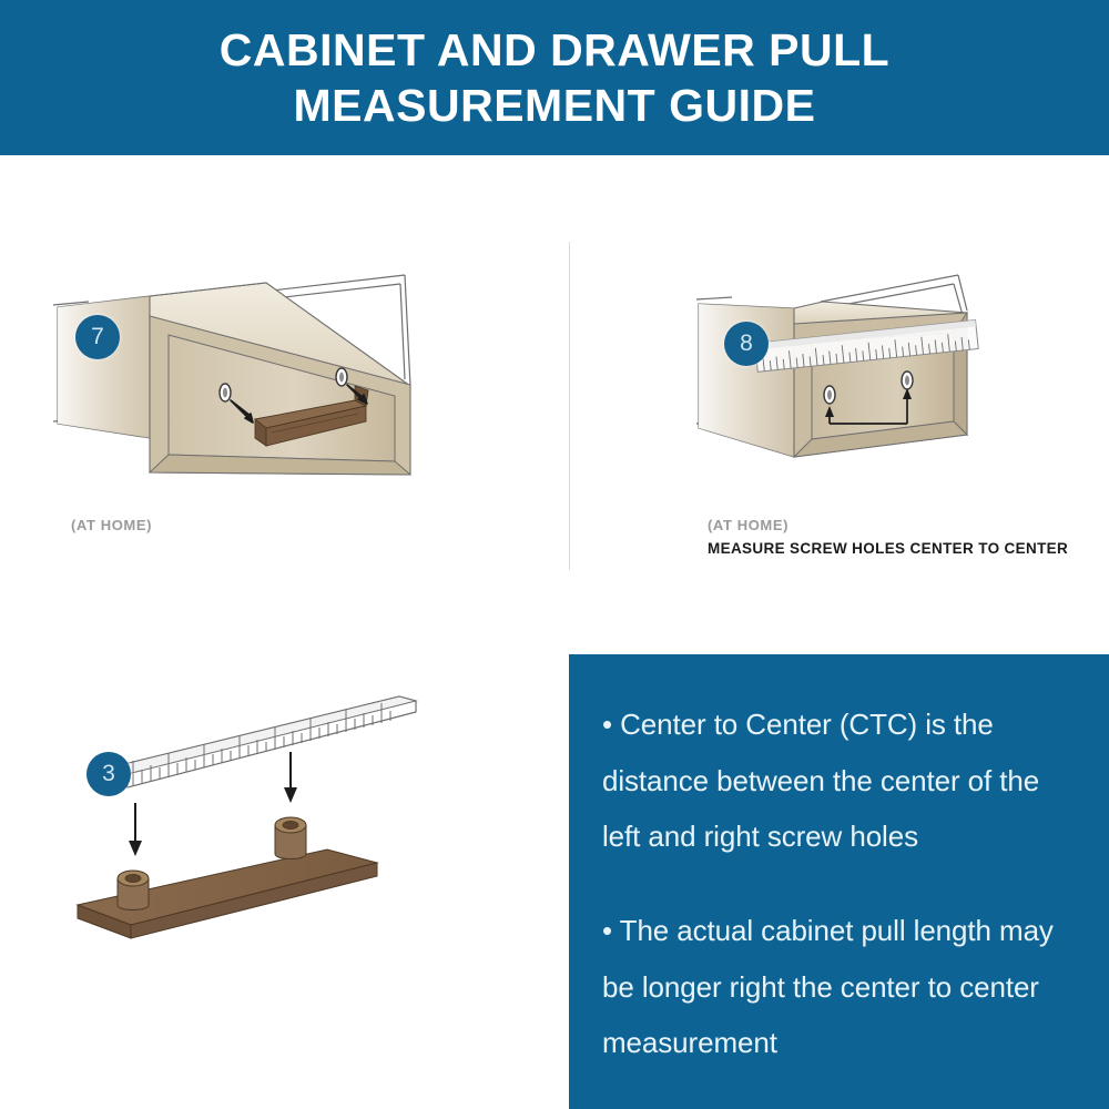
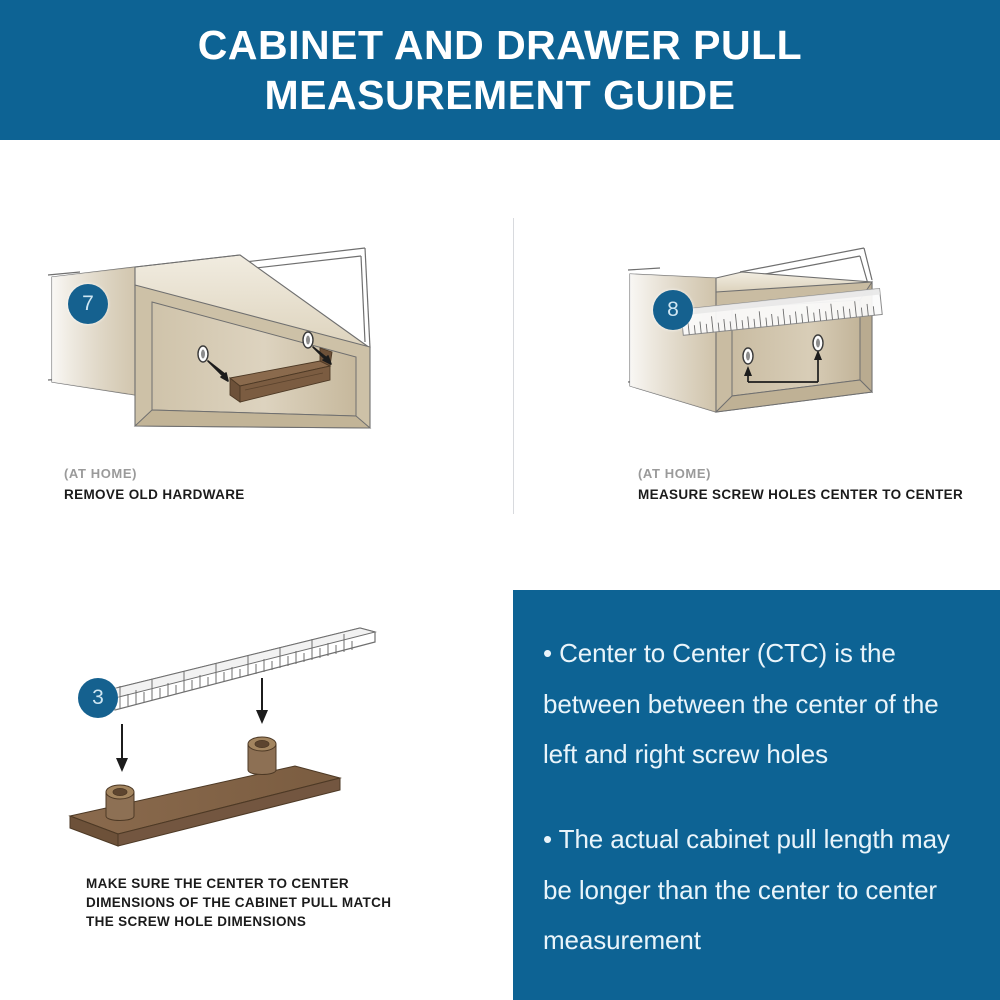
  CABINET AND DRAWER PULL MEASUREMENT GUIDE
  7
  8
  3
  (AT HOME)
+ REMOVE OLD HARDWARE
  (AT HOME)
  MEASURE SCREW HOLES CENTER TO CENTER
+ MAKE SURE THE CENTER TO CENTER DIMENSIONS OF THE CABINET PULL MATCH THE SCREW HOLE DIMENSIONS
- • Center to Center (CTC) is the distance between the center of the left and right screw holes
+ • Center to Center (CTC) is the between between the center of the left and right screw holes
- • The actual cabinet pull length may be longer right the center to center measurement
+ • The actual cabinet pull length may be longer than the center to center measurement
